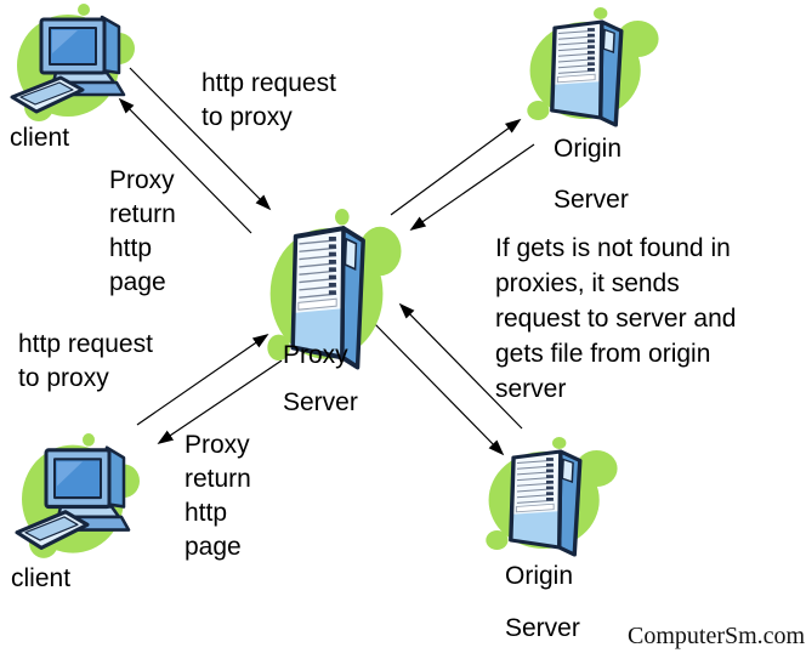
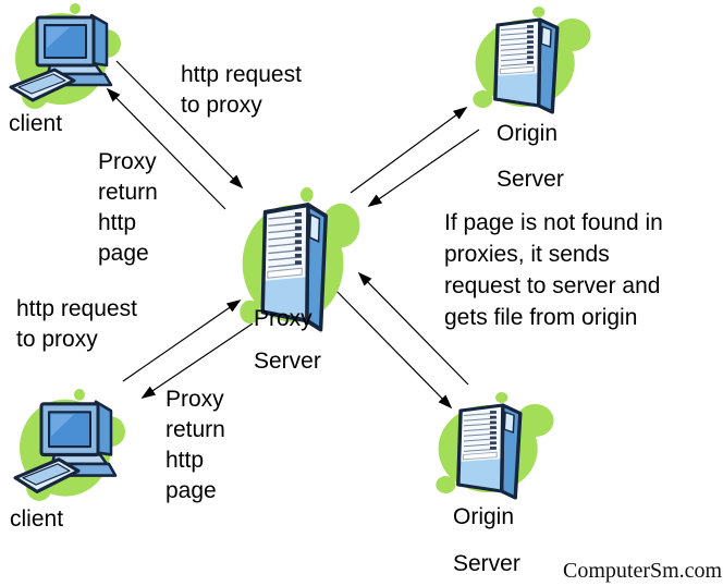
  client
  Origin
  Server
  Proxy
  Server
  client
  Origin
  Server
  http request
  to proxy
  Proxy
  return
  http
  page
  http request
  to proxy
  Proxy
  return
  http
  page
- If gets is not found in
+ If page is not found in
  proxies, it sends
  request to server and
  gets file from origin
- server
  ComputerSm.com
